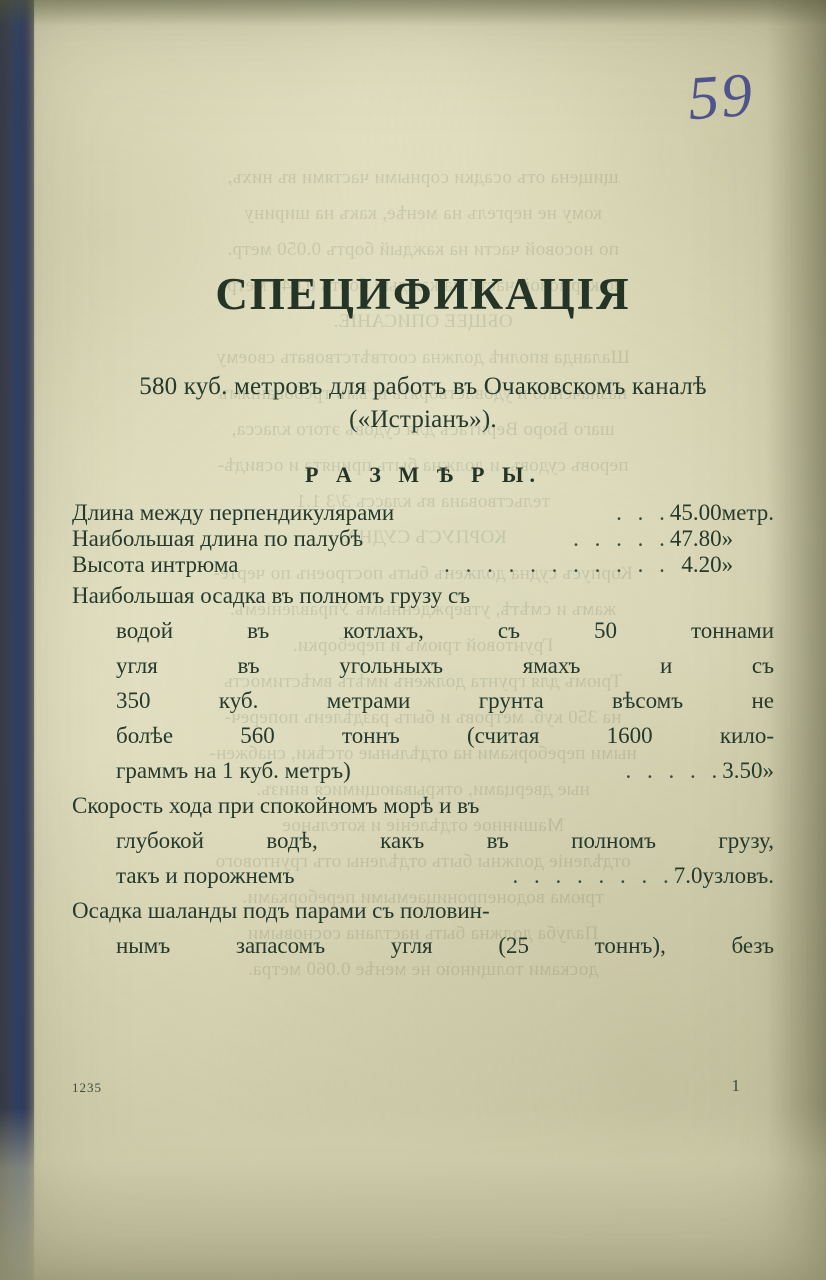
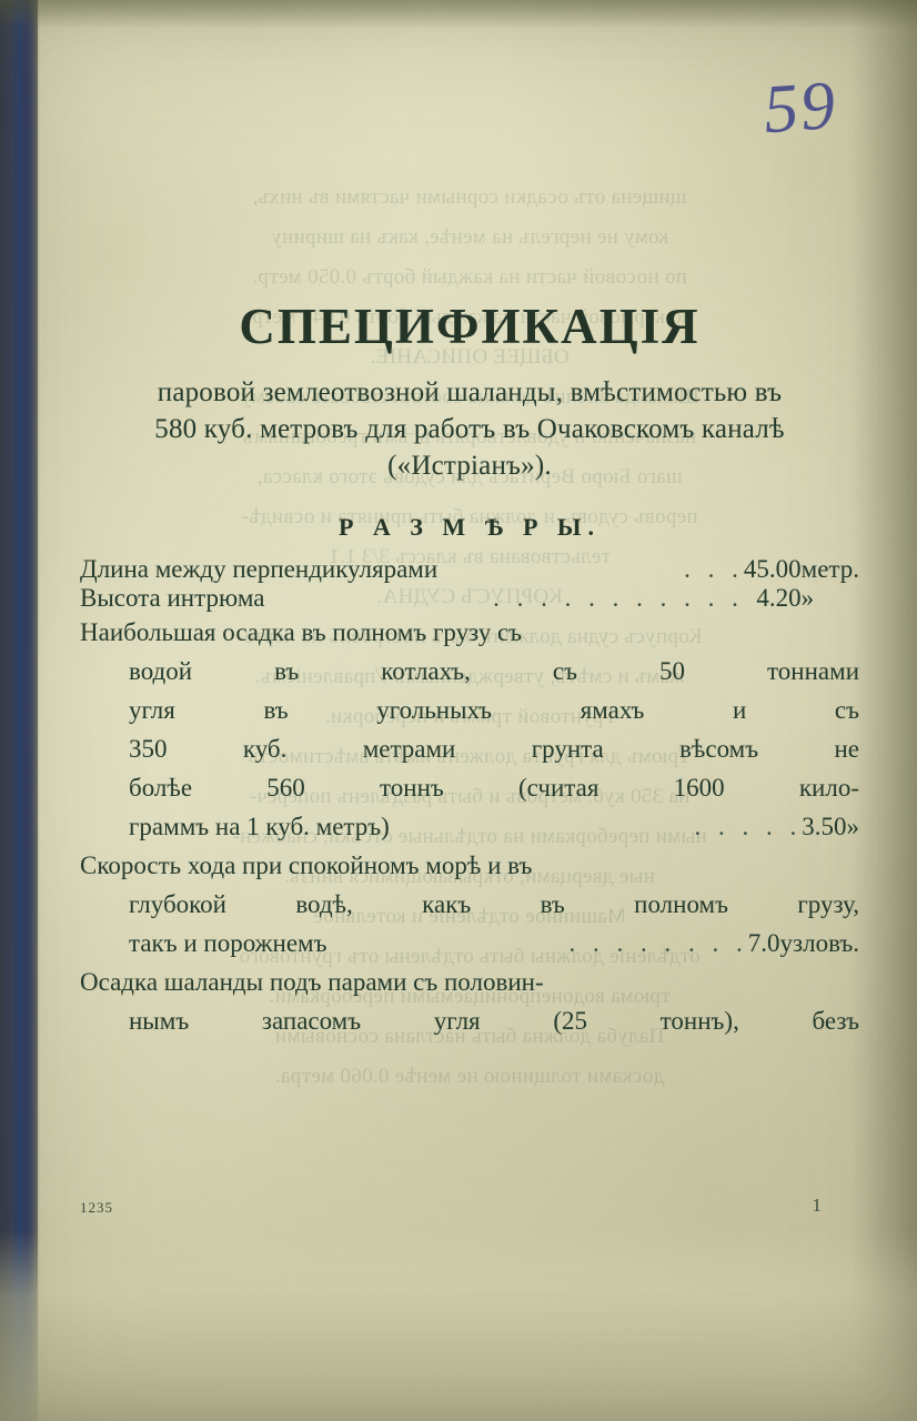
  СПЕЦИФИКАЦІЯ
+ паровой землеотвозной шаланды, вмѣстимостью въ
  580 куб. метровъ для работъ въ Очаковскомъ каналѣ
  («Истріанъ»).
  Р А З М Ѣ Р Ы.
  Длина между перпендикулярами	. . .	45.00	метр
- Наибольшая длина по палубѣ	. . . . .	47.80	»
  Высота интрюма	. . . . . . . . . . .	4.20	»
  Наибольшая осадка въ полномъ грузу съ
  водой въ котлахъ, съ 50 тоннам
  угля въ угольныхъ ямахъ и с
  350 куб. метрами грунта вѣсомъ н
  болѣе 560 тоннъ (считая 1600 кило
  граммъ на 1 куб. метръ)	. . . . .	3.50
  Скорость хода при спокойномъ морѣ и въ
  глубокой водѣ, какъ въ полномъ грузу
  такъ и порожнемъ	. . . . . . . .	7.0	узловъ
  Осадка шаланды подъ парами съ половин-
  нымъ запасомъ угля (25 тоннъ), без
  1235
  1
